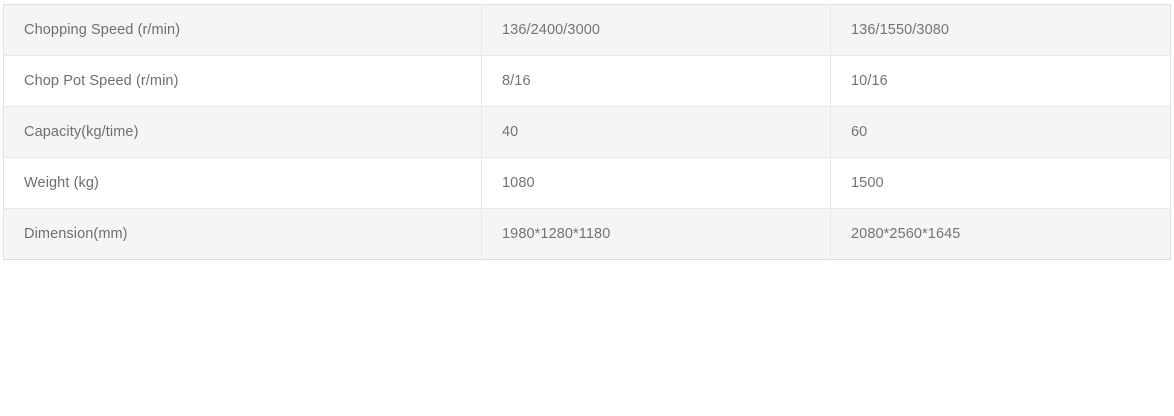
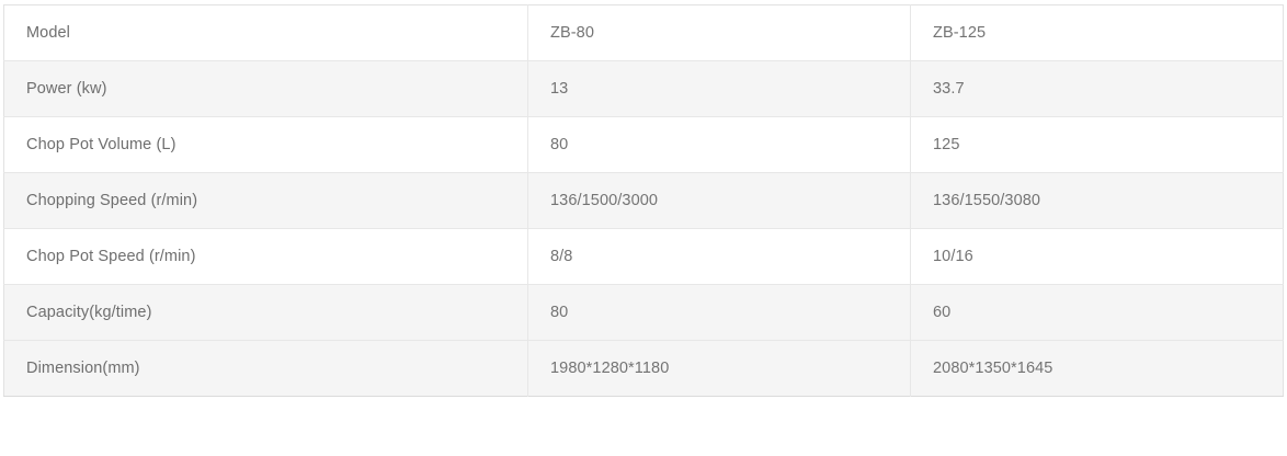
+ Model	ZB-80	ZB-125
+ Power (kw)	13	33.7
+ Chop Pot Volume (L)	80	125
- Chopping Speed (r/min)	136/2400/3000	136/1550/3080
+ Chopping Speed (r/min)	136/1500/3000	136/1550/3080
- Chop Pot Speed (r/min)	8/16	10/16
+ Chop Pot Speed (r/min)	8/8	10/16
- Capacity(kg/time)	40	60
+ Capacity(kg/time)	80	60
- Weight (kg)	1080	1500
- Dimension(mm)	1980*1280*1180	2080*2560*1645
+ Dimension(mm)	1980*1280*1180	2080*1350*1645
